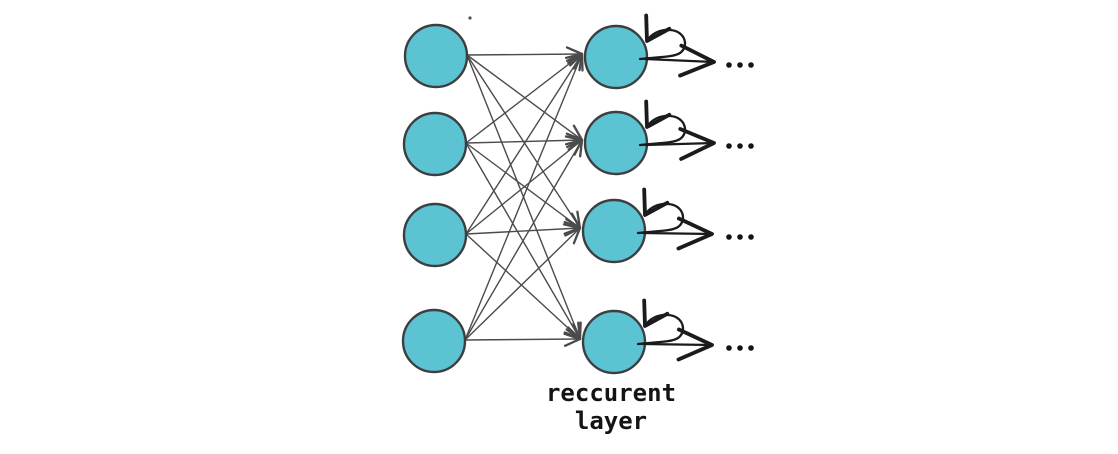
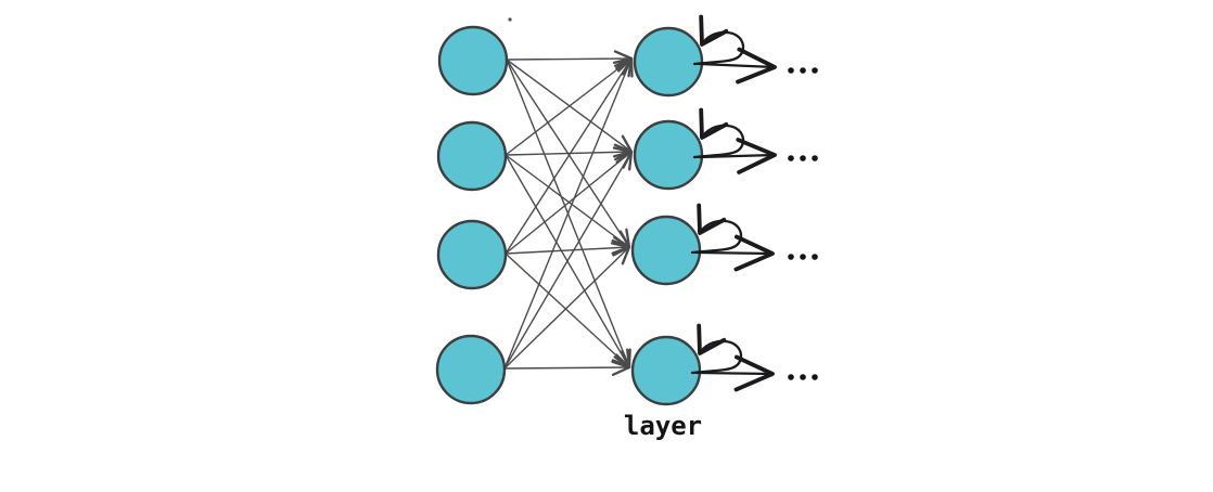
- reccurent
  layer
